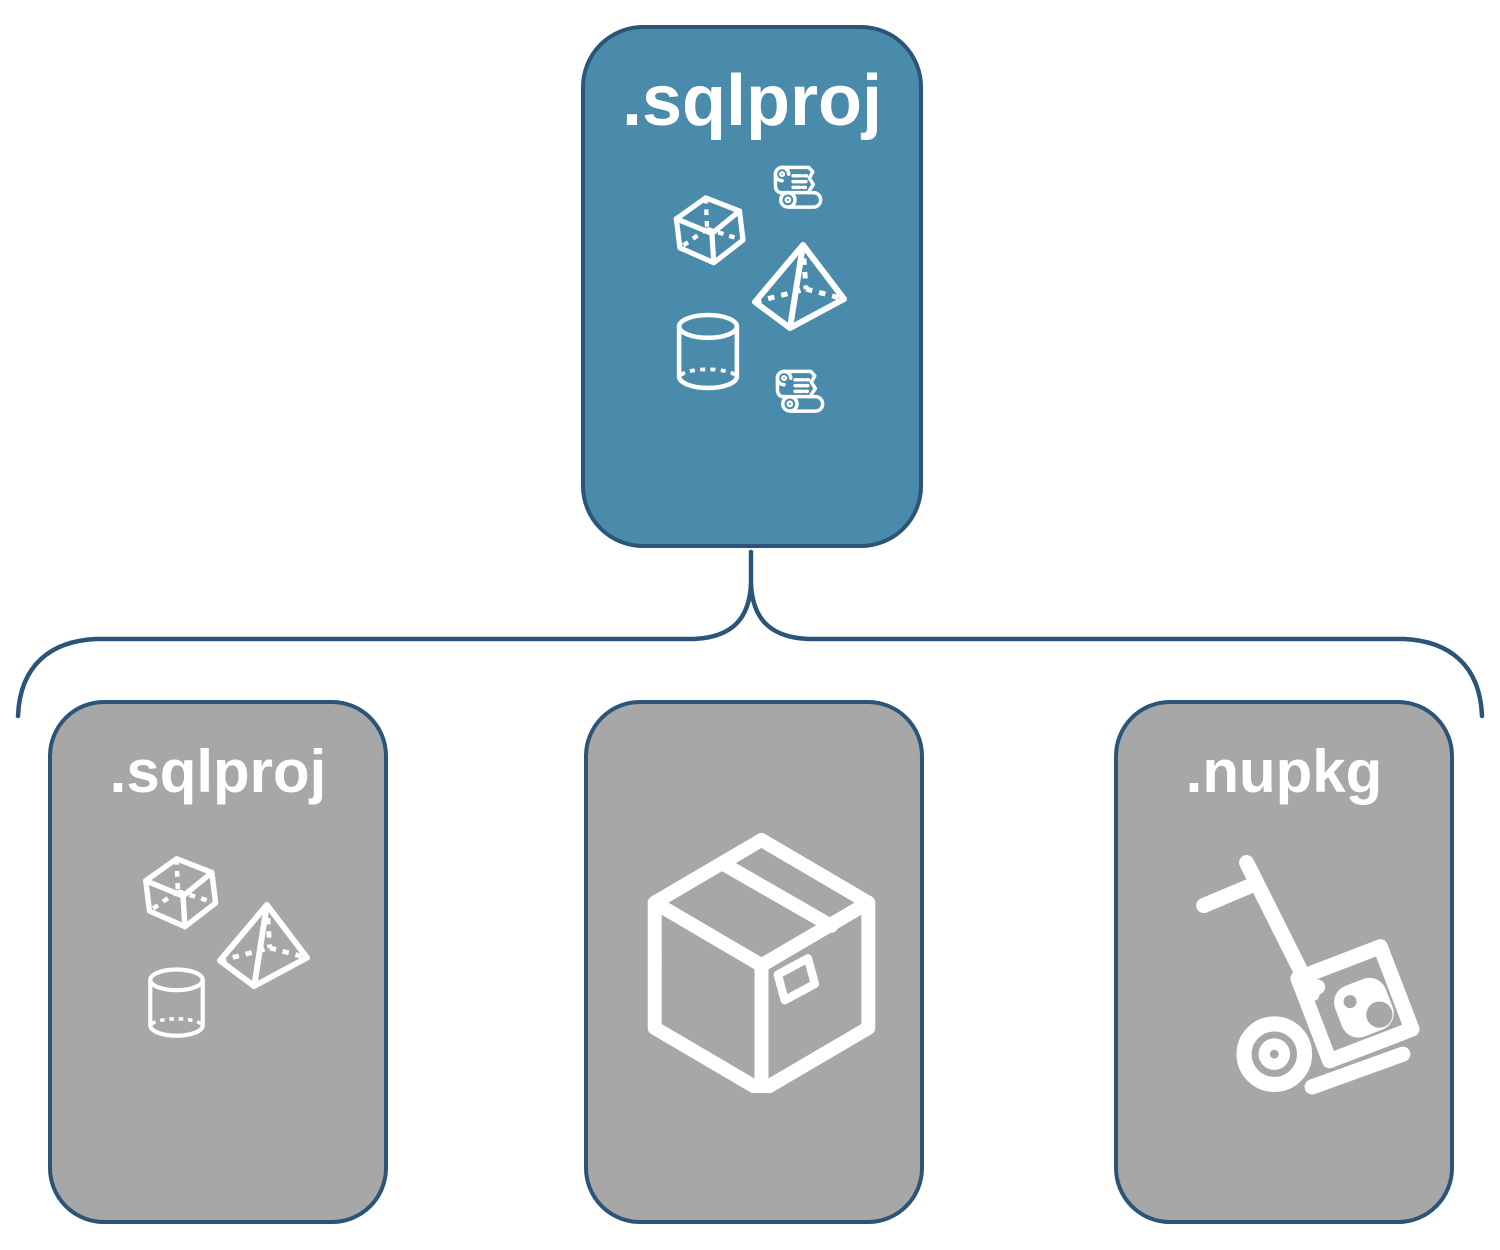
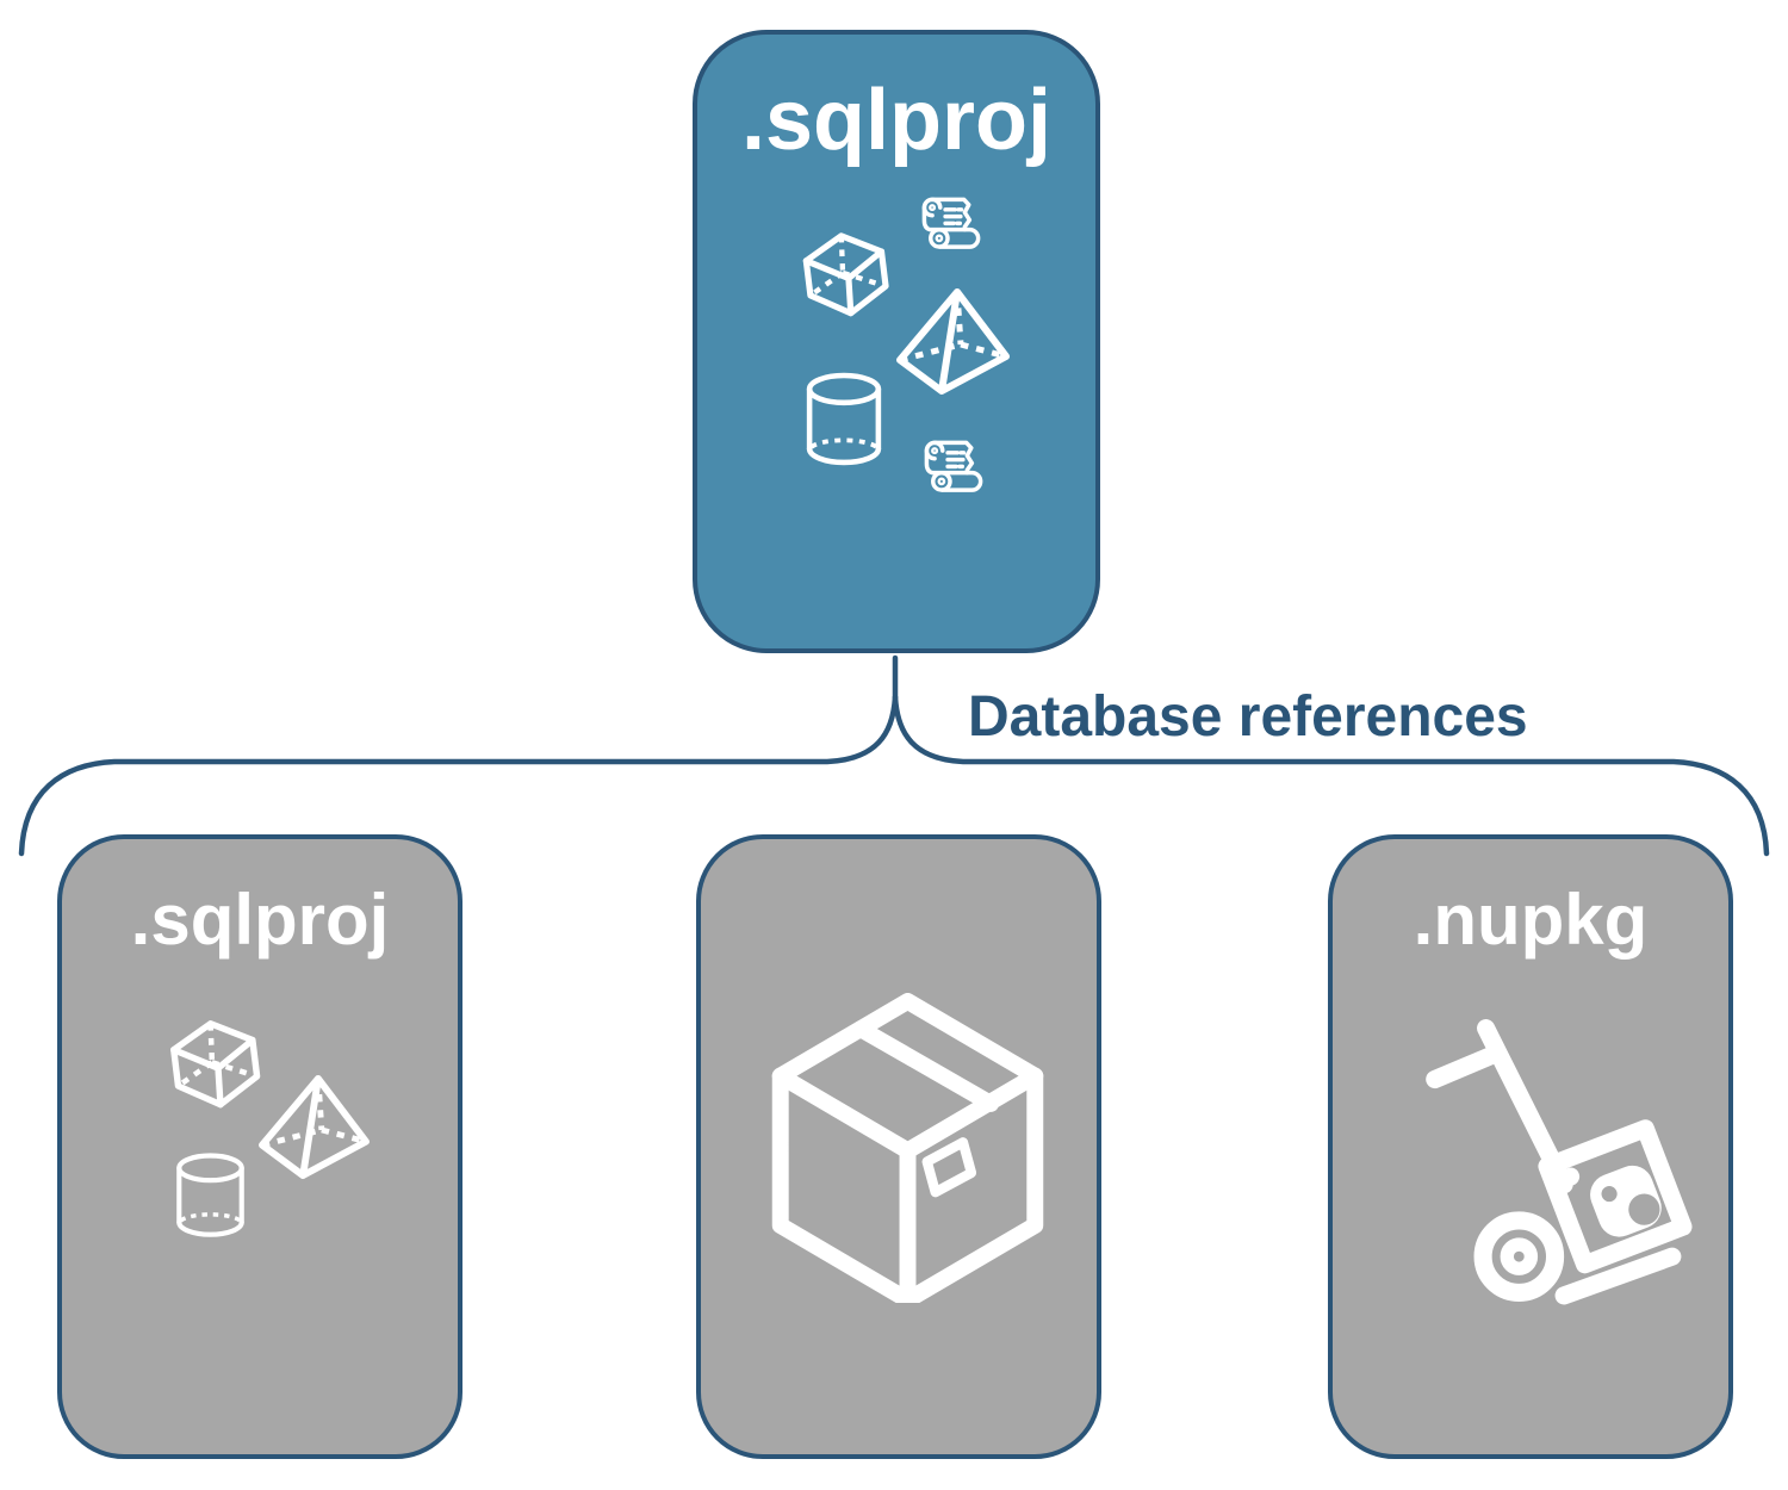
+ Database references
  .sqlproj
  .sqlproj
  .nupkg
